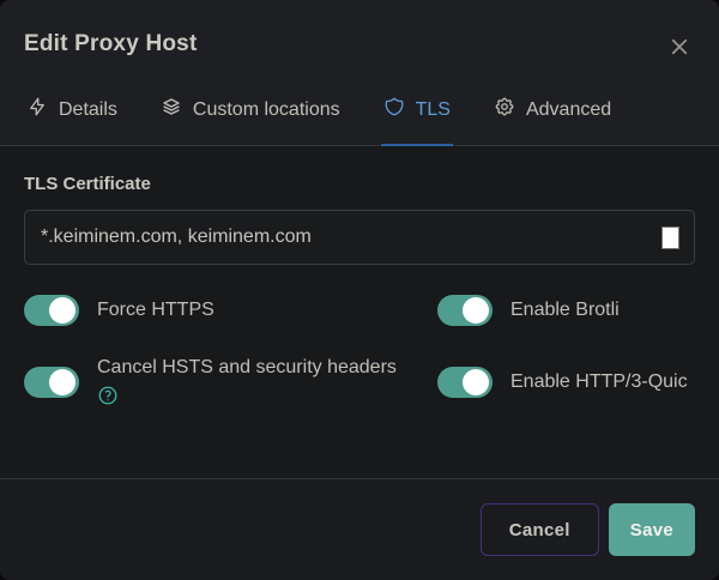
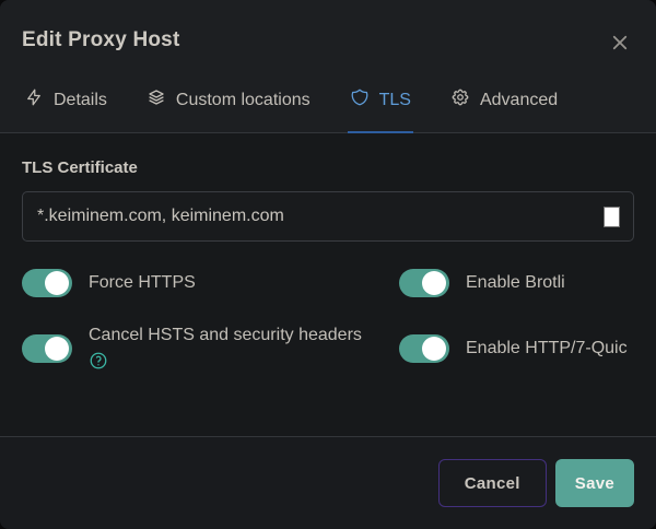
  Edit Proxy Host
  Details
  Custom locations
  TLS
  Advanced
  TLS Certificate
  *.keiminem.com, keiminem.com
  Force HTTPS
  Enable Brotli
  Cancel HSTS and security headers
- Enable HTTP/3-Quic
+ Enable HTTP/7-Quic
  Cancel
  Save
